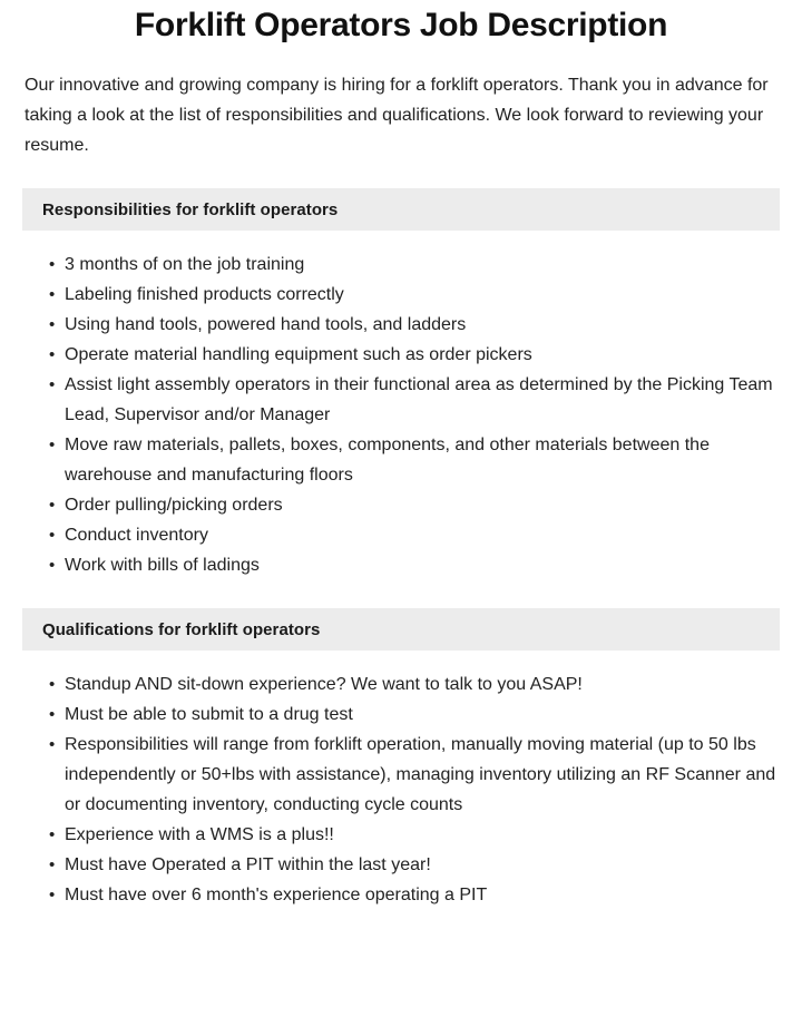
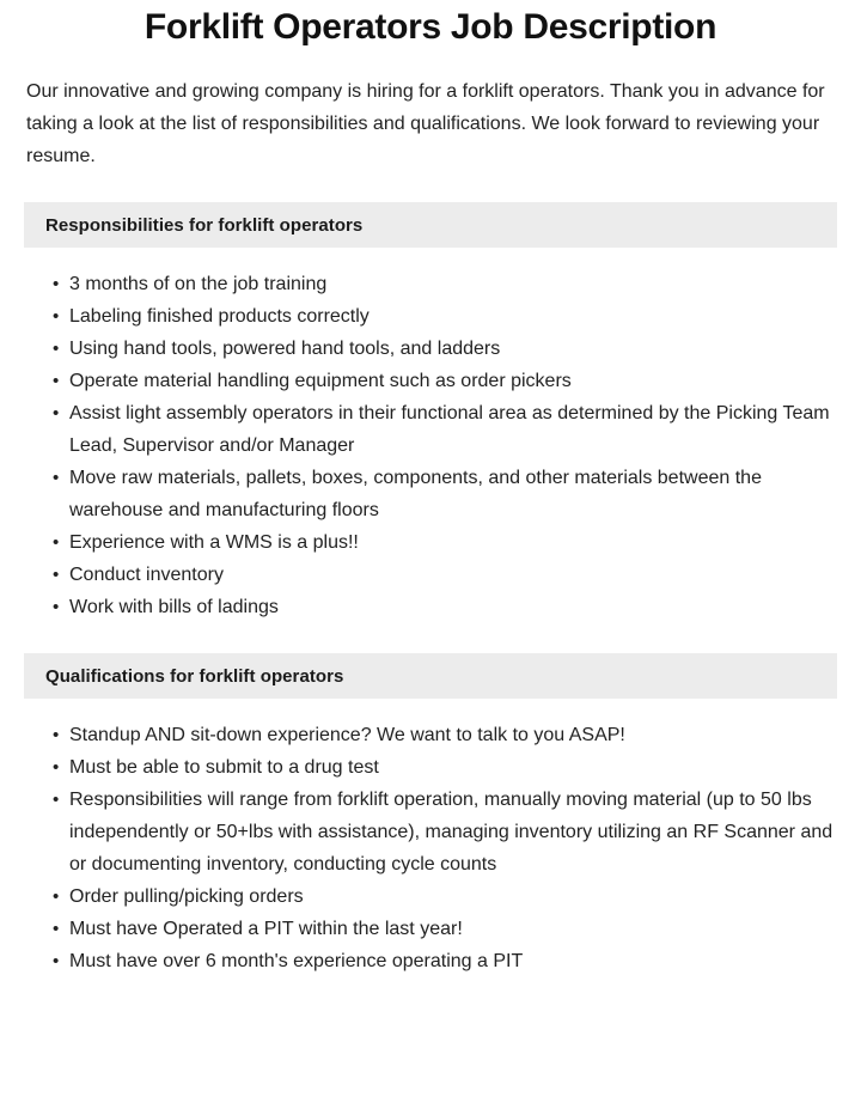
  Forklift Operators Job Description
  Our innovative and growing company is hiring for a forklift operators. Thank you in advance for taking a look at the list of responsibilities and qualifications. We look forward to reviewing your resume.
  Responsibilities for forklift operators
  3 months of on the job training
  Labeling finished products correctly
  Using hand tools, powered hand tools, and ladders
  Operate material handling equipment such as order pickers
  Assist light assembly operators in their functional area as determined by the Picking Team Lead, Supervisor and/or Manager
  Move raw materials, pallets, boxes, components, and other materials between the warehouse and manufacturing floors
- Order pulling/picking orders
+ Experience with a WMS is a plus!!
  Conduct inventory
  Work with bills of ladings
  Qualifications for forklift operators
  Standup AND sit-down experience? We want to talk to you ASAP!
  Must be able to submit to a drug test
  Responsibilities will range from forklift operation, manually moving material (up to 50 lbs independently or 50+lbs with assistance), managing inventory utilizing an RF Scanner and or documenting inventory, conducting cycle counts
- Experience with a WMS is a plus!!
+ Order pulling/picking orders
  Must have Operated a PIT within the last year!
  Must have over 6 month's experience operating a PIT
